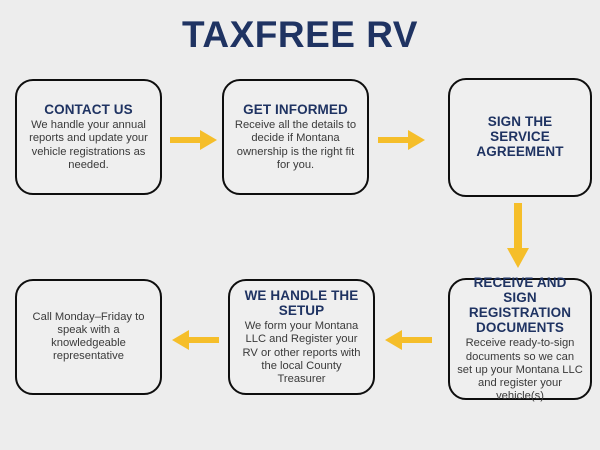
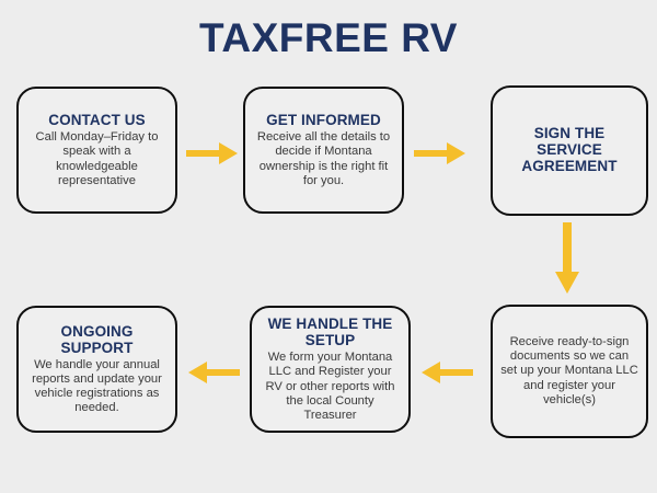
  TAXFREE RV
  CONTACT US
- We handle your annual reports and update your vehicle registrations as needed.
+ Call Monday–Friday to speak with a knowledgeable representative
  GET INFORMED
  Receive all the details to decide if Montana ownership is the right fit for you.
  SIGN THE SERVICE AGREEMENT
- RECEIVE AND SIGN REGISTRATION DOCUMENTS
  Receive ready-to-sign documents so we can set up your Montana LLC and register your vehicle(s)
  WE HANDLE THE SETUP
  We form your Montana LLC and Register your RV or other reports with the local County Treasurer
+ ONGOING SUPPORT
- Call Monday–Friday to speak with a knowledgeable representative
+ We handle your annual reports and update your vehicle registrations as needed.
